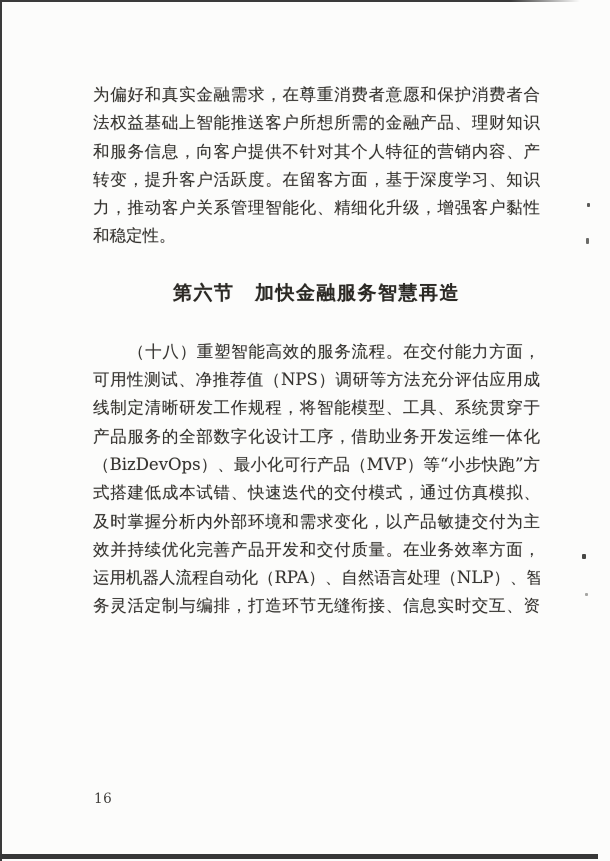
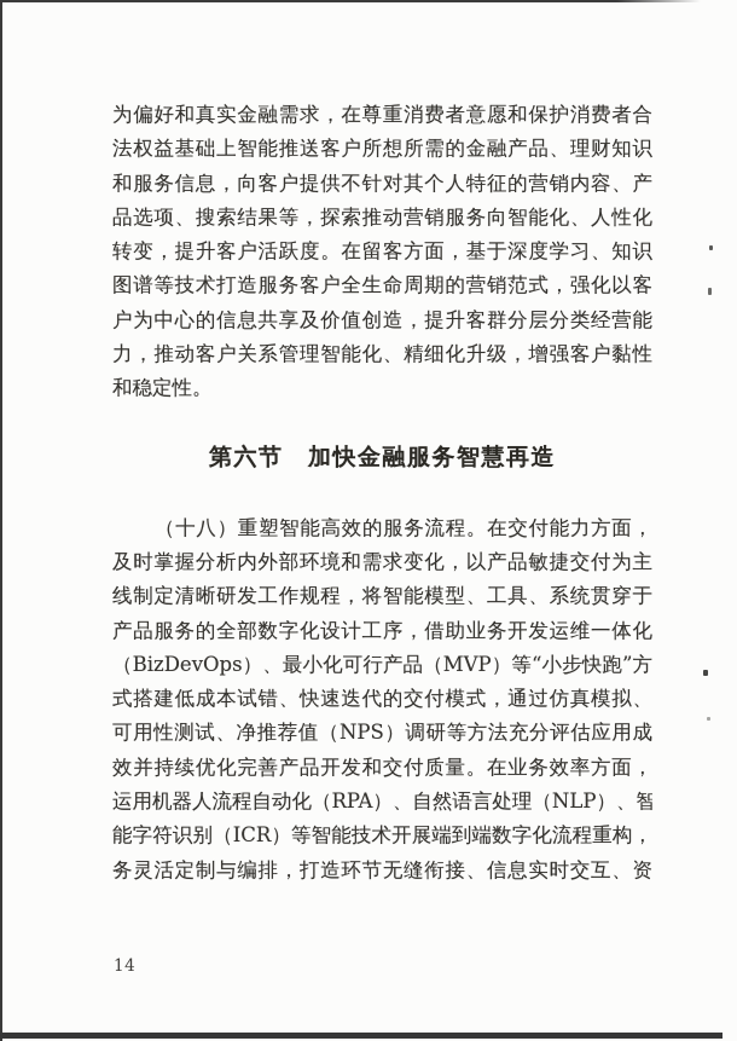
  为偏好和真实金融需求，在尊重消费者意愿和保护消费者合
  法权益基础上智能推送客户所想所需的金融产品、理财知识
  和服务信息，向客户提供不针对其个人特征的营销内容、产
+ 品选项、搜索结果等，探索推动营销服务向智能化、人性化
  转变，提升客户活跃度。在留客方面，基于深度学习、知识
+ 图谱等技术打造服务客户全生命周期的营销范式，强化以客
+ 户为中心的信息共享及价值创造，提升客群分层分类经营能
  力，推动客户关系管理智能化、精细化升级，增强客户黏性
  和稳定性。
  第六节 加快金融服务智慧再造
  （十八）重塑智能高效的服务流程。在交付能力方面，
- 可用性测试、净推荐值（NPS）调研等方法充分评估应用成
+ 及时掌握分析内外部环境和需求变化，以产品敏捷交付为主
  线制定清晰研发工作规程，将智能模型、工具、系统贯穿于
  产品服务的全部数字化设计工序，借助业务开发运维一体化
  （BizDevOps）、最小化可行产品（MVP）等“小步快跑”方
  式搭建低成本试错、快速迭代的交付模式，通过仿真模拟、
- 及时掌握分析内外部环境和需求变化，以产品敏捷交付为主
+ 可用性测试、净推荐值（NPS）调研等方法充分评估应用成
  效并持续优化完善产品开发和交付质量。在业务效率方面，
  运用机器人流程自动化（RPA）、自然语言处理（NLP）、智
+ 能字符识别（ICR）等智能技术开展端到端数字化流程重构，
  务灵活定制与编排，打造环节无缝衔接、信息实时交互、资
- 16
+ 14
